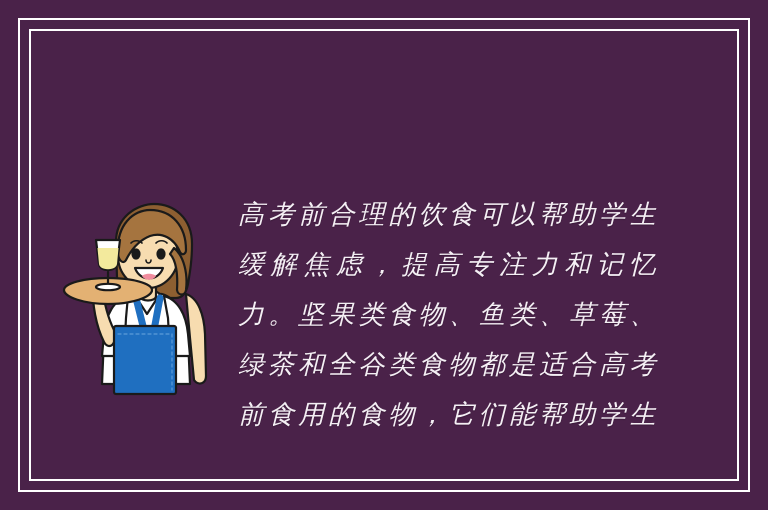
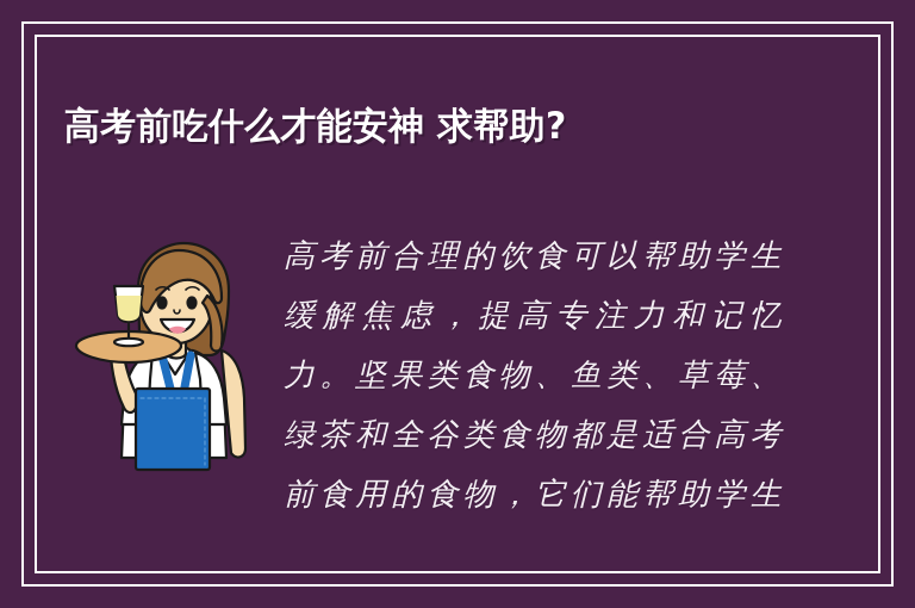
+ 高考前吃什么才能安神 求帮助?
  高考前合理的饮食可以帮助学生缓解焦虑，提高专注力和记忆力。坚果类食物、鱼类、草莓、绿茶和全谷类食物都是适合高考前食用的食物，它们能帮助学生
